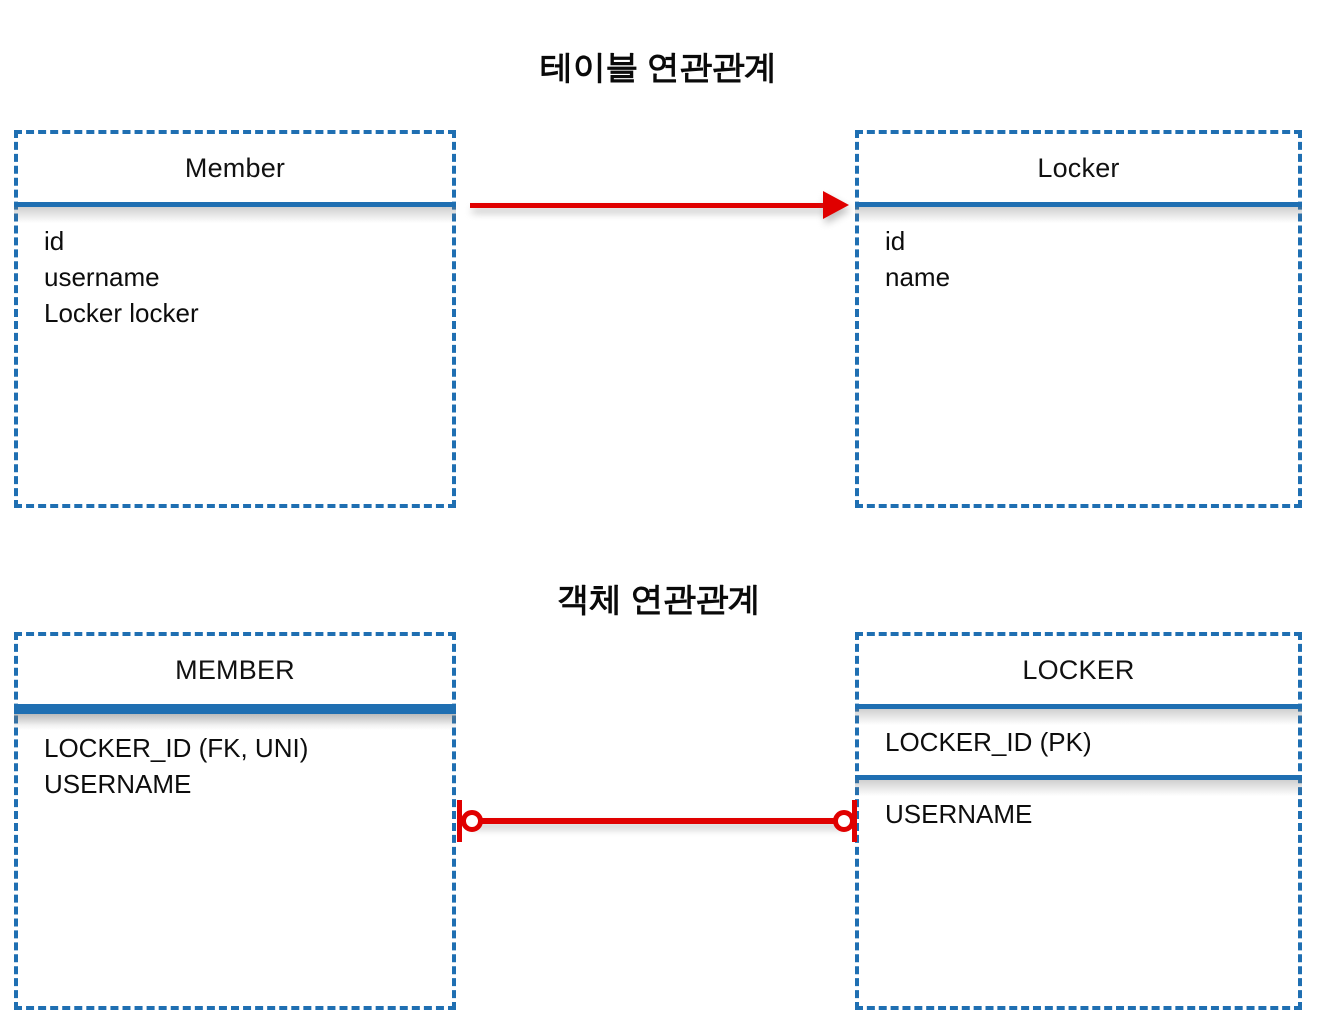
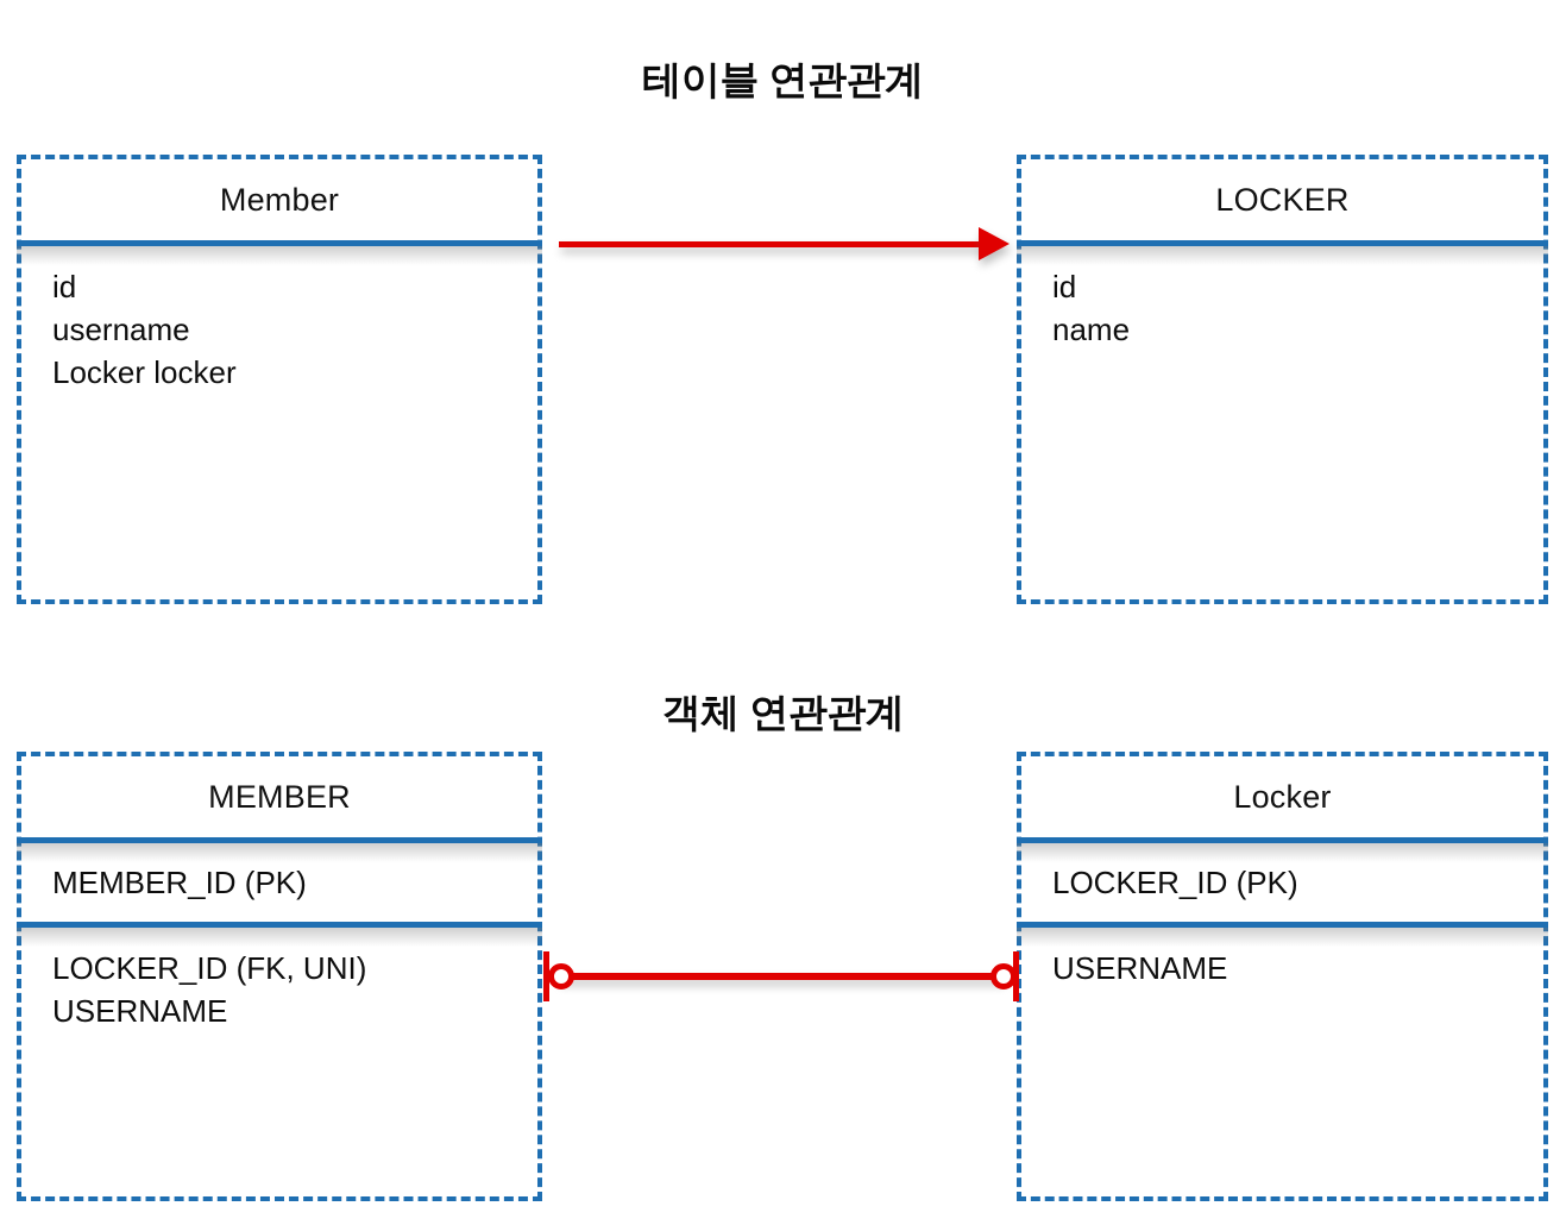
  테이블 연관관계
  Member
  id
  username
  Locker locker
- Locker
+ LOCKER
  id
  name
  객체 연관관계
  MEMBER
+ MEMBER_ID (PK)
  LOCKER_ID (FK, UNI)
  USERNAME
- LOCKER
+ Locker
  LOCKER_ID (PK)
  USERNAME
